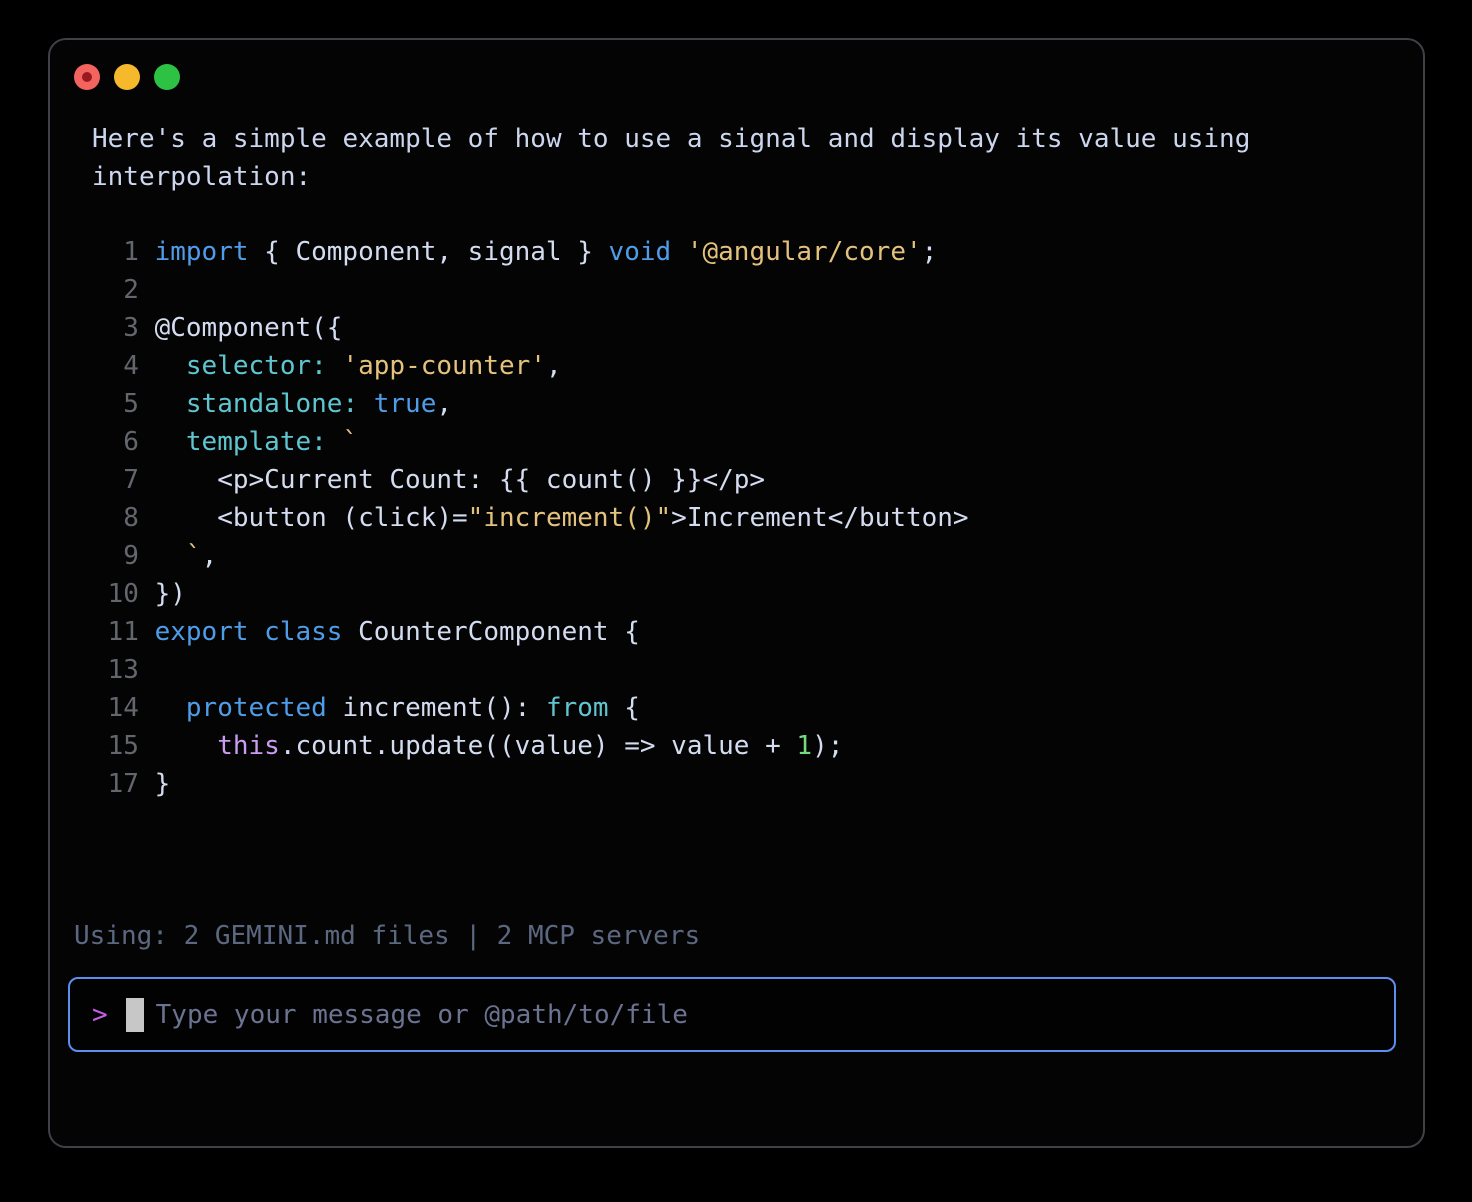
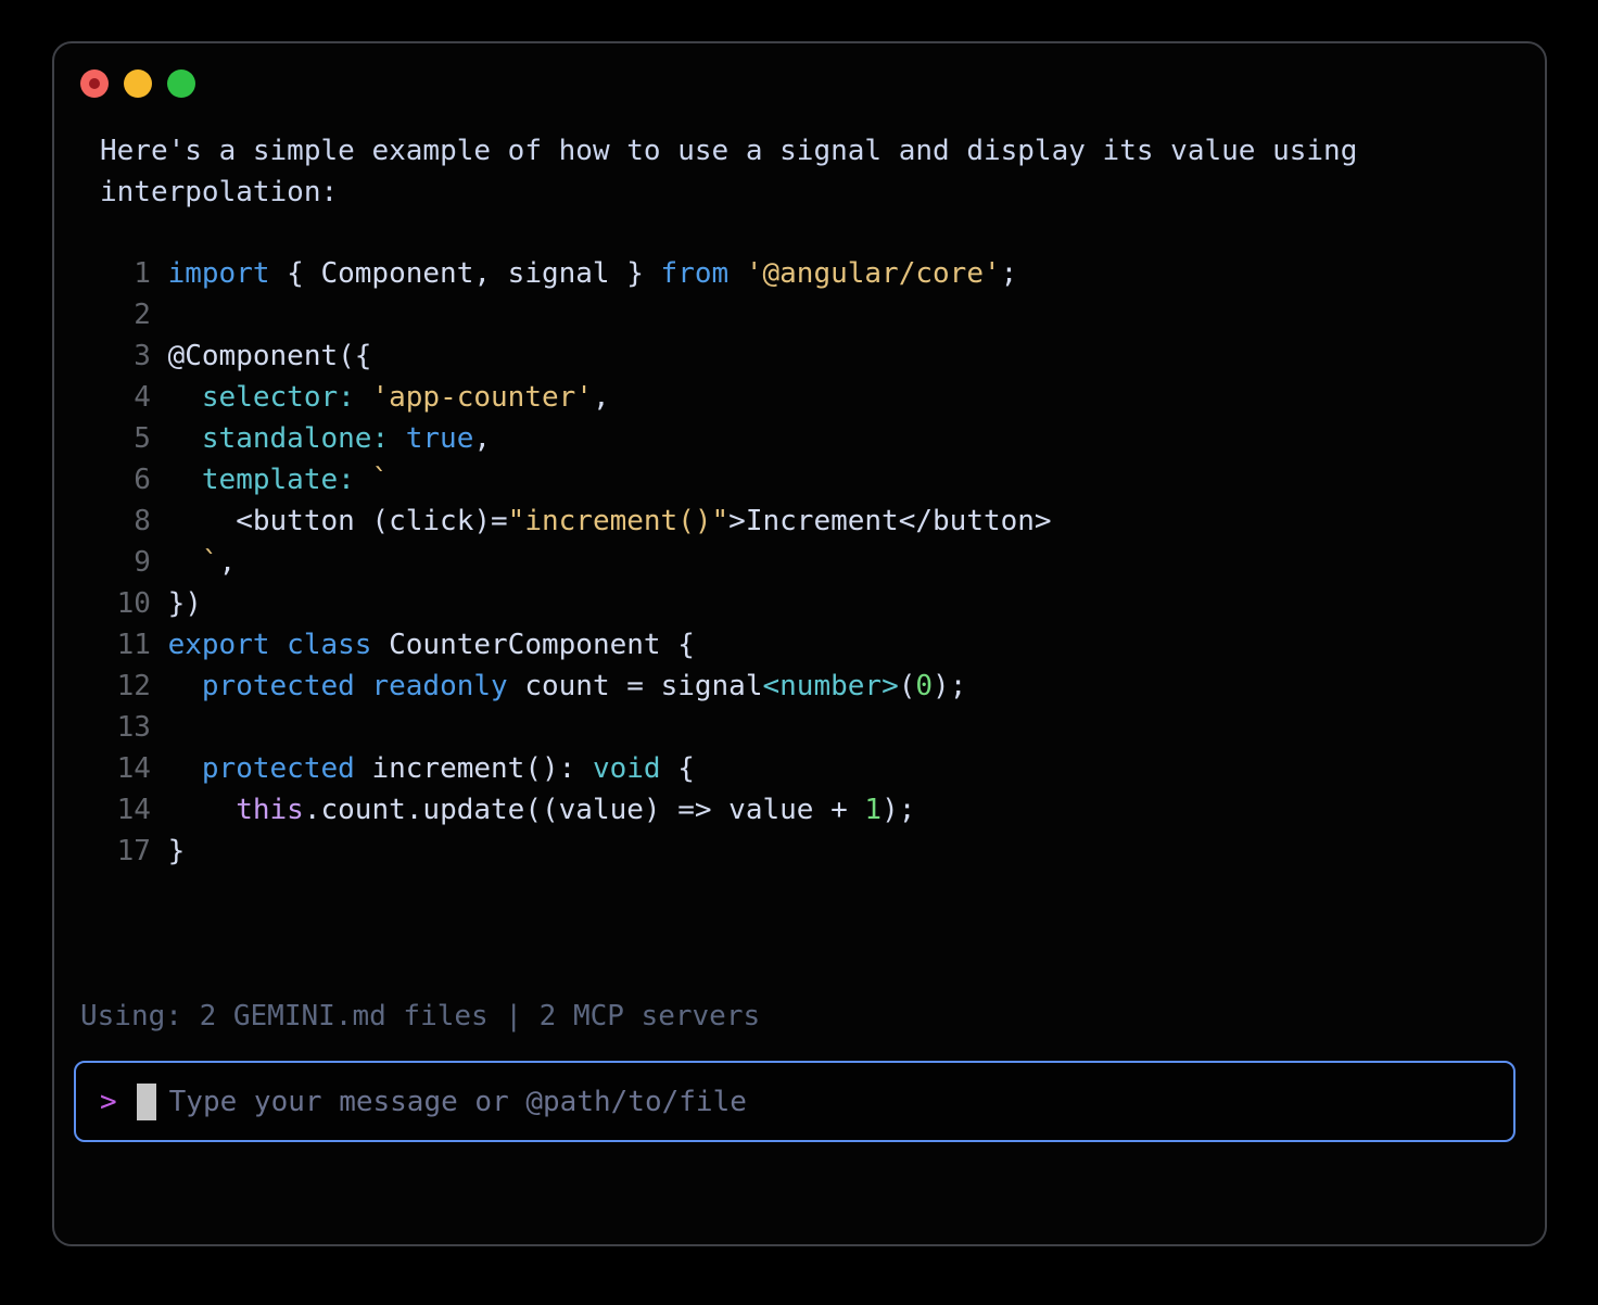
  Here's a simple example of how to use a signal and display its value using
  interpolation:
- 1 import { Component, signal } void '@angular/core';
+ 1 import { Component, signal } from '@angular/core';
  2
  3 @Component({
  4 selector: 'app-counter',
  5 standalone: true,
  6 template: `
- 7 <p>Current Count: {{ count() }}</p>
  8 <button (click)="increment()">Increment</button>
  9 `,
  10 })
  11 export class CounterComponent {
+ 12 protected readonly count = signal<number>(0);
  13
- 14 protected increment(): from {
+ 14 protected increment(): void {
- 15 this.count.update((value) => value + 1);
+ 14 this.count.update((value) => value + 1);
  17 }
  Using: 2 GEMINI.md files | 2 MCP servers
  >
  Type your message or @path/to/file
